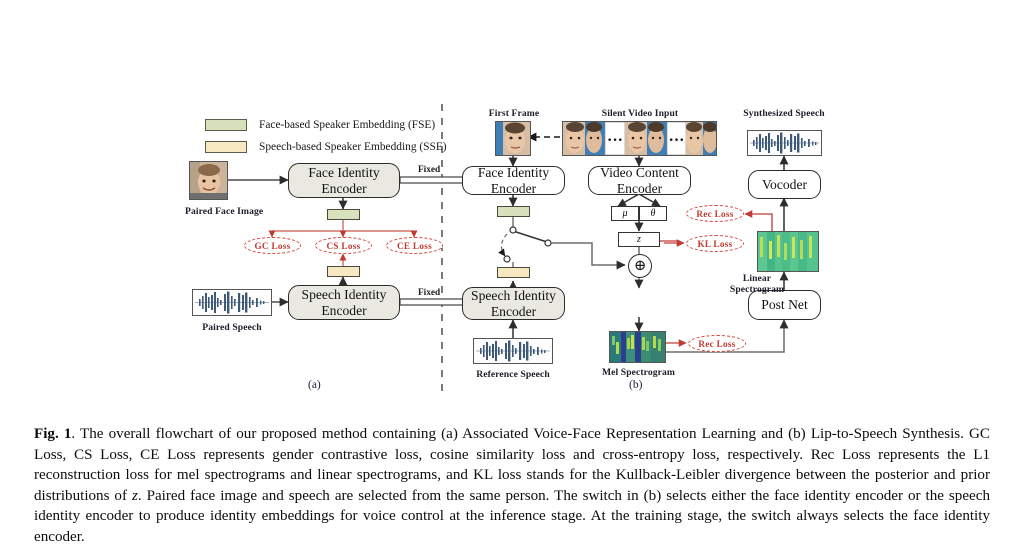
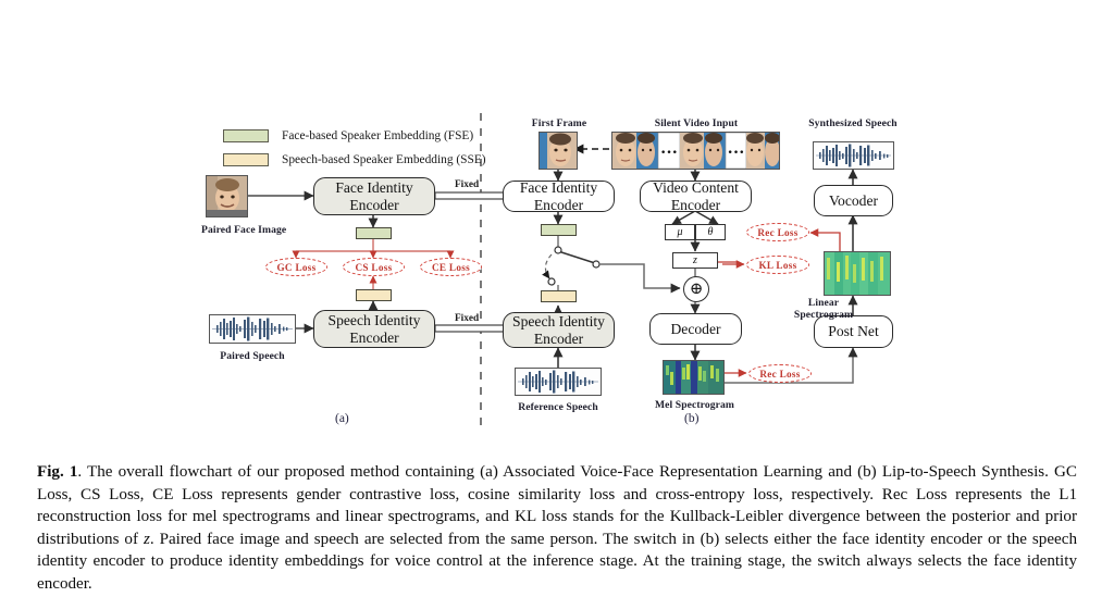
  Face-based Speaker Embedding (FSE)
  Speech-based Speaker Embedding (SSE)
  Paired Face Image
  Face Identity
  Encoder
  Fixed
  GC Loss
  CS Loss
  CE Loss
  Speech Identity
  Encoder
  Fixed
  Paired Speech
  (a)
  First Frame
  Silent Video Input
  •••
  •••
  Face Identity
  Encoder
  Video Content
  Encoder
  Speech Identity
  Encoder
  Reference Speech
  μ
  θ
  z
  ⊕
  Rec Loss
  KL Loss
+ Decoder
  Mel Spectrogram
  Rec Loss
  Post Net
  Linear
  Spectrogram
  Vocoder
  Synthesized Speech
  (b)
  Fig. 1. The overall flowchart of our proposed method containing (a) Associated Voice-Face Representation Learning and (b) Lip-to-Speech Synthesis. GC Loss, CS Loss, CE Loss represents gender contrastive loss, cosine similarity loss and cross-entropy loss, respectively. Rec Loss represents the L1 reconstruction loss for mel spectrograms and linear spectrograms, and KL loss stands for the Kullback-Leibler divergence between the posterior and prior distributions of z. Paired face image and speech are selected from the same person. The switch in (b) selects either the face identity encoder or the speech identity encoder to produce identity embeddings for voice control at the inference stage. At the training stage, the switch always selects the face identity encoder.
